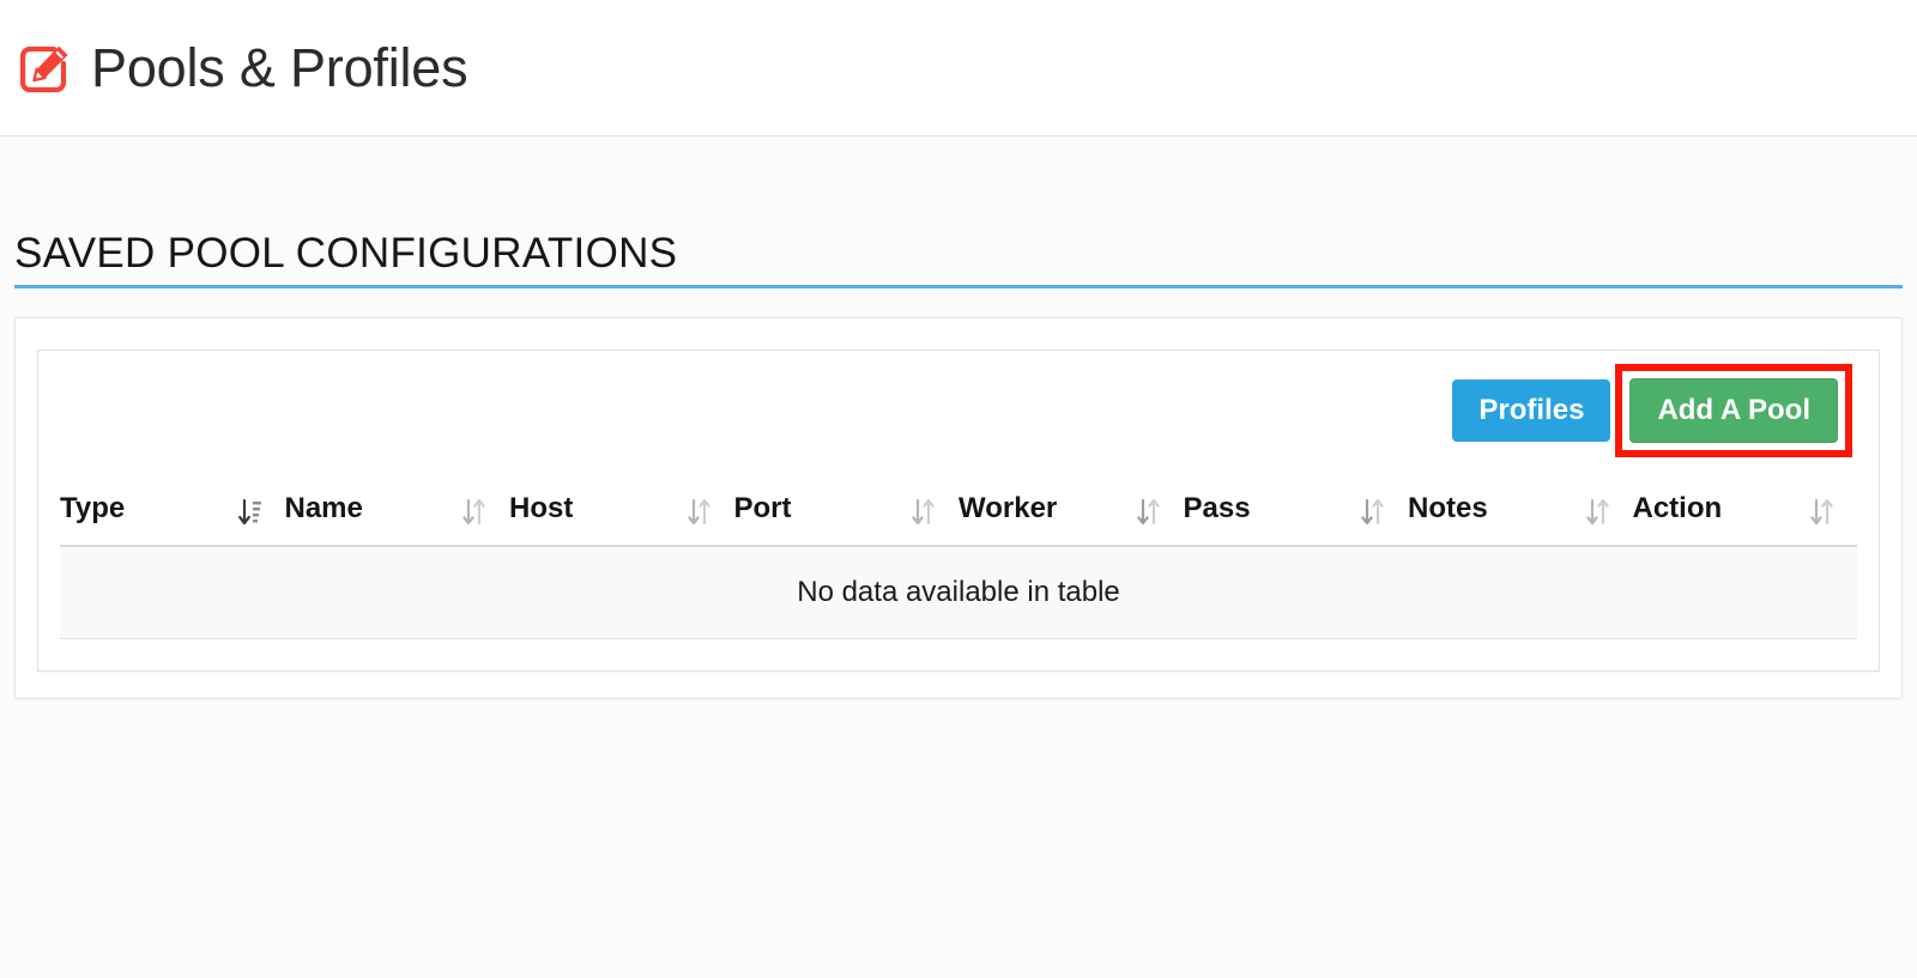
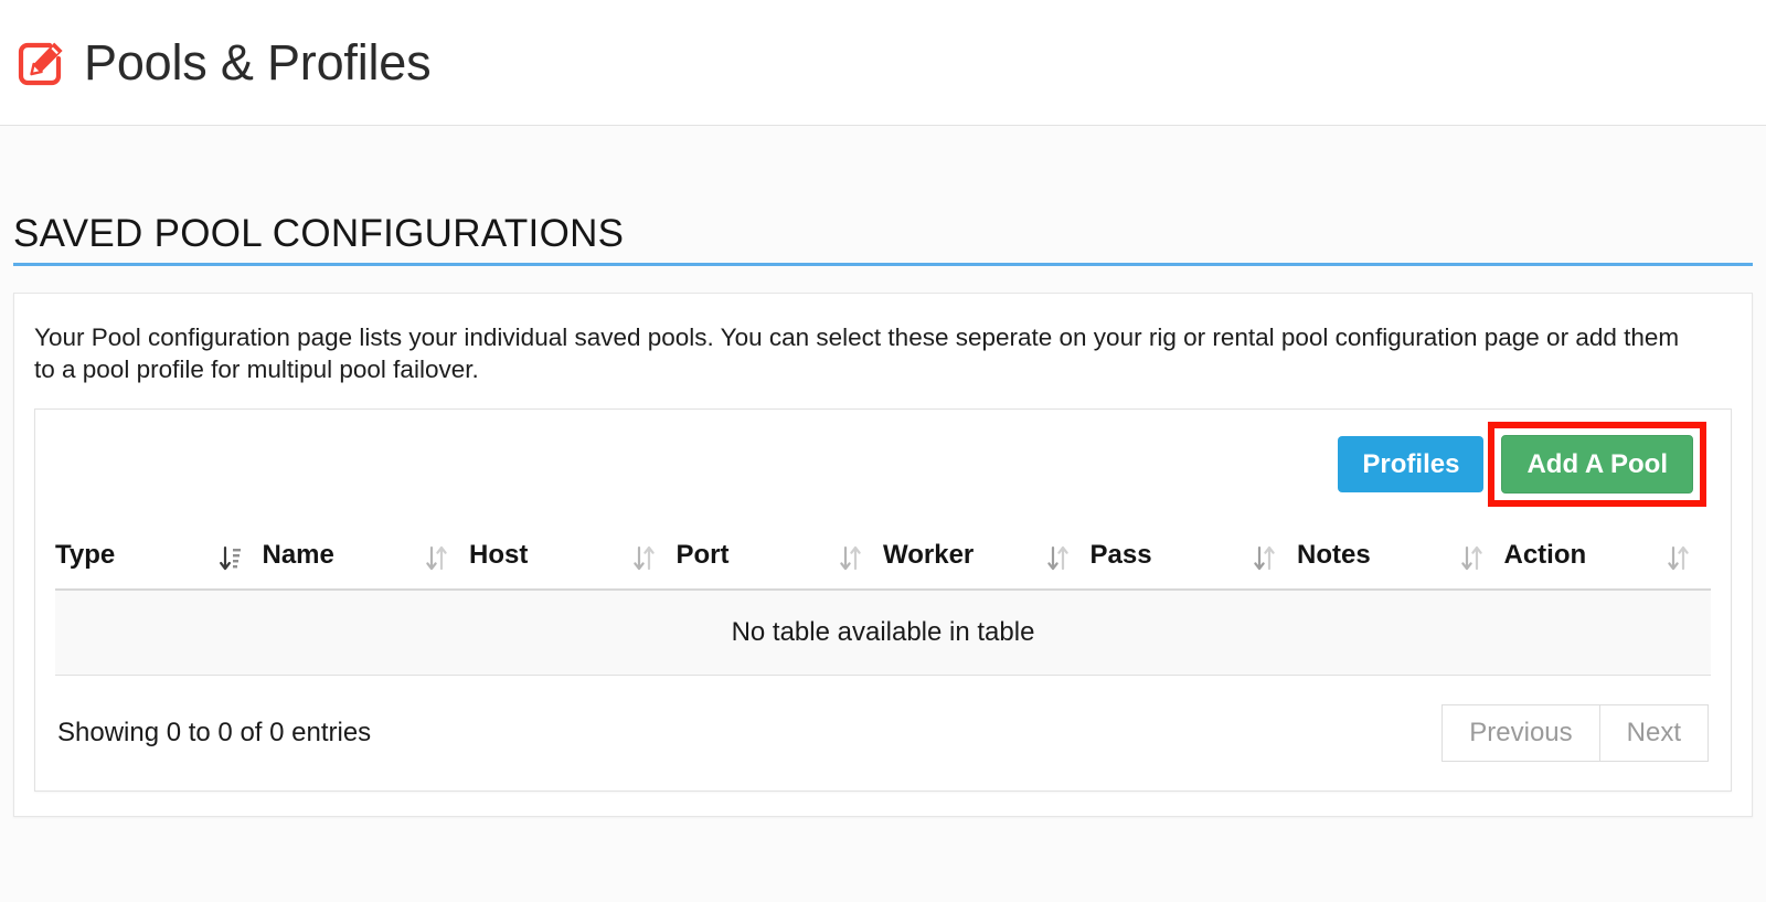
  Pools & Profiles
  SAVED POOL CONFIGURATIONS
+ Your Pool configuration page lists your individual saved pools. You can select these seperate on your rig or rental pool configuration page or add them to a pool profile for multipul pool failover.
  Profiles
  Add A Pool
  Type	Name	Host	Port	Worker	Pass	Notes	Action
- No data available in table
+ No table available in table
+ Showing 0 to 0 of 0 entries
+ Previous
+ Next
